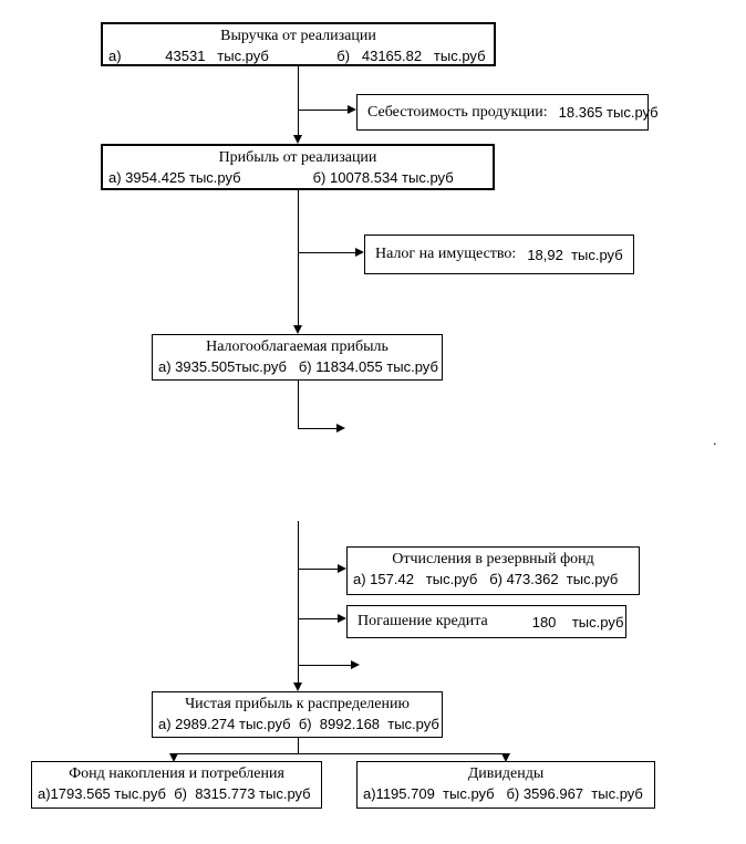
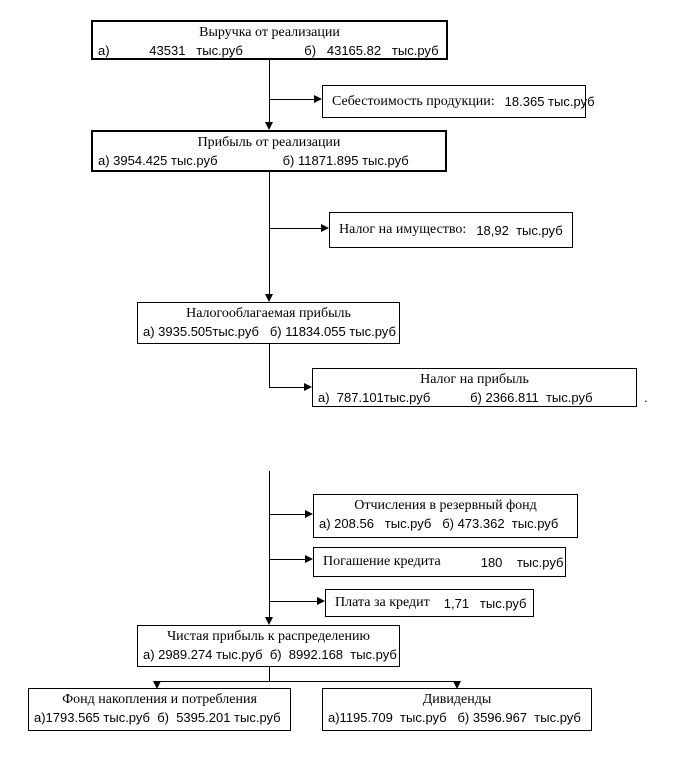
  Выручка от реализации
  а) 43531 тыс.руб б) 43165.82 тыс.руб
  Себестоимость продукции:
  18.365 тыс.руб
  Прибыль от реализации
- а) 3954.425 тыс.руб б) 10078.534 тыс.руб
+ а) 3954.425 тыс.руб б) 11871.895 тыс.руб
  Налог на имущество:
  18,92 тыс.руб
  Налогооблагаемая прибыль
  а) 3935.505тыс.руб б) 11834.055 тыс.руб
+ Налог на прибыль
+ а) 787.101тыс.руб б) 2366.811 тыс.руб
  .
  Отчисления в резервный фонд
- а) 157.42 тыс.руб б) 473.362 тыс.руб
+ а) 208.56 тыс.руб б) 473.362 тыс.руб
  Погашение кредита
  180 тыс.руб
+ Плата за кредит
+ 1,71 тыс.руб
  Чистая прибыль к распределению
  а) 2989.274 тыс.руб б) 8992.168 тыс.руб
  Фонд накопления и потребления
- а)1793.565 тыс.руб б) 8315.773 тыс.руб
+ а)1793.565 тыс.руб б) 5395.201 тыс.руб
  Дивиденды
  а)1195.709 тыс.руб б) 3596.967 тыс.руб
